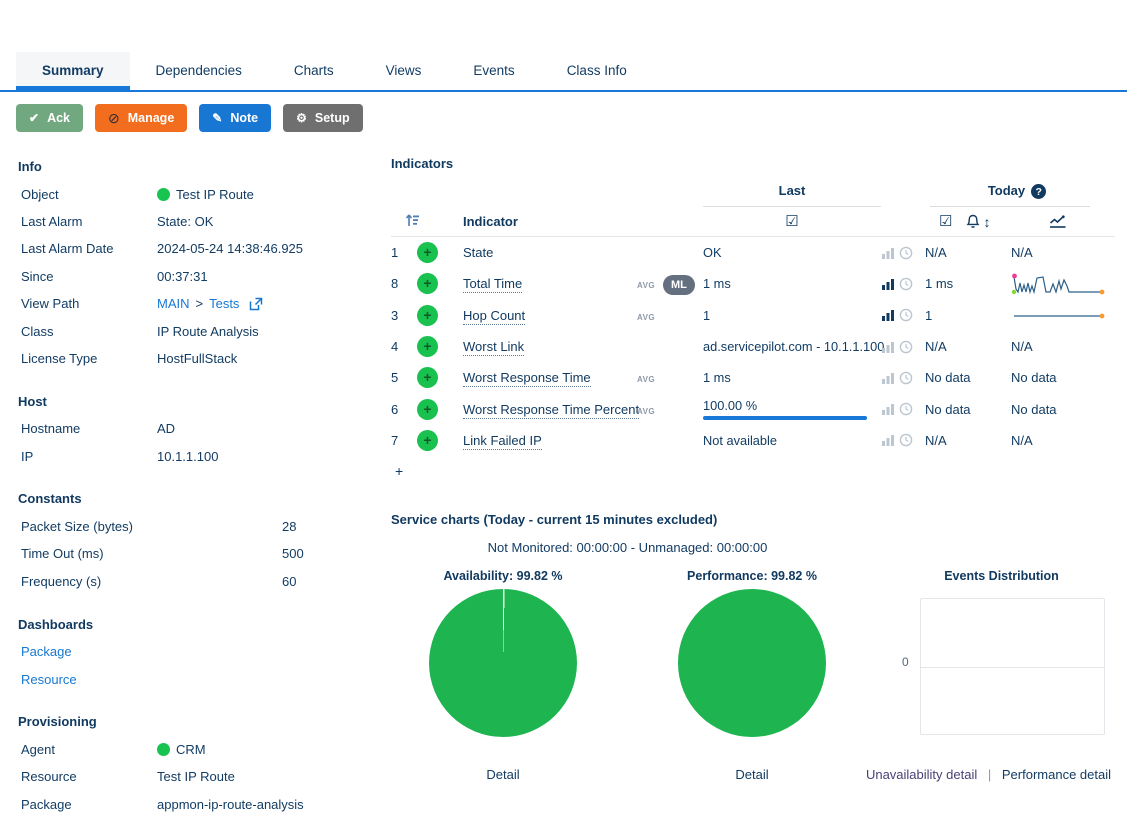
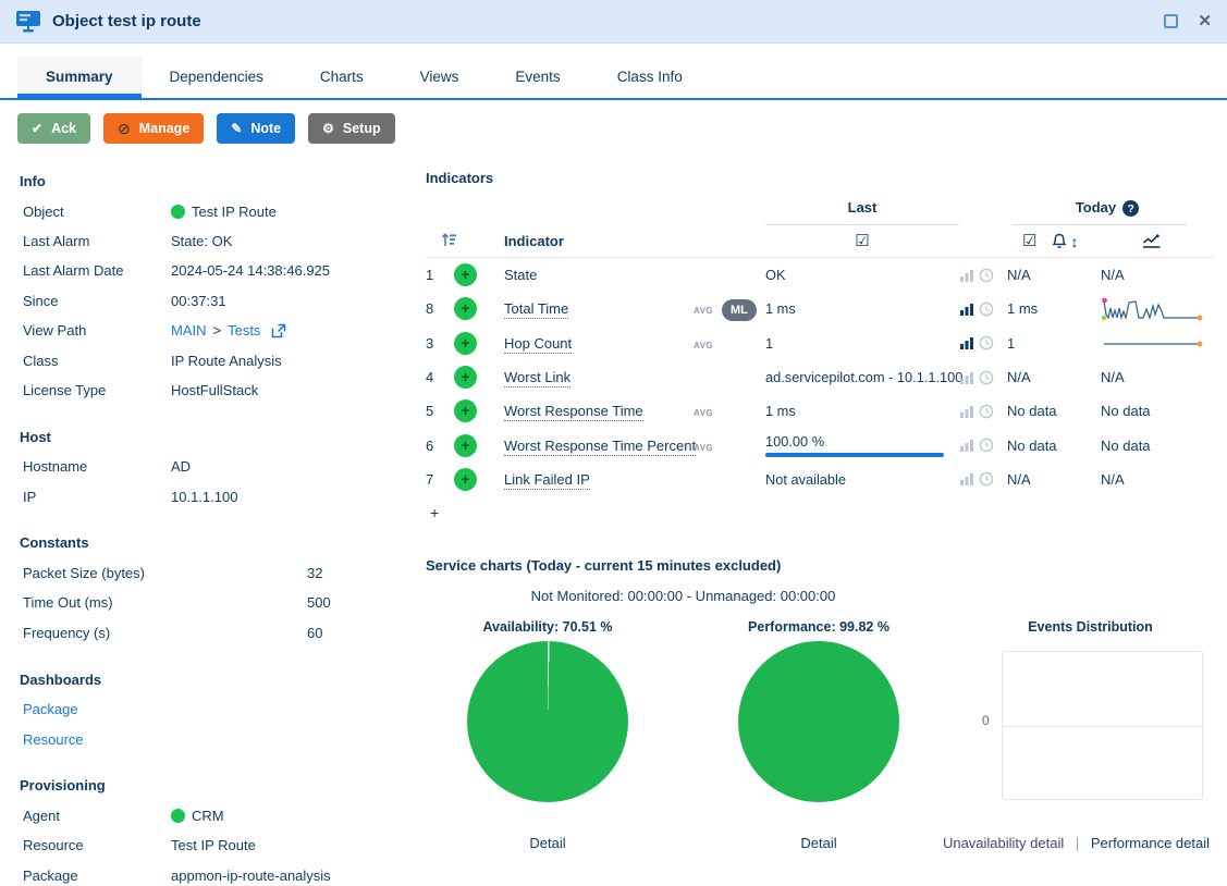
+ Object test ip route
+ ✕
  Summary
  Dependencies
  Charts
  Views
  Events
  Class Info
  ✔
  Ack
  ⊘
  Manage
  ✎
  Note
  ⚙
  Setup
  Info
  Object
  Test IP Route
  Last Alarm
  State: OK
  Last Alarm Date
  2024-05-24 14:38:46.925
  Since
  00:37:31
  View Path
  MAIN
  >
  Tests
  Class
  IP Route Analysis
  License Type
  HostFullStack
  Host
  Hostname
  AD
  IP
  10.1.1.100
  Constants
  Packet Size (bytes)
- 28
+ 32
  Time Out (ms)
  500
  Frequency (s)
  60
  Dashboards
  Package
  Resource
  Provisioning
  Agent
  CRM
  Resource
  Test IP Route
  Package
  appmon-ip-route-analysis
  Indicators
  Last
  Today
  ?
  Indicator
  ☑
  ☑
  ↕
  1
  +
  State
  OK
  N/A
  N/A
  8
  +
  Total Time
  AVG
  ML
  1 ms
  1 ms
  3
  +
  Hop Count
  AVG
  1
  1
  4
  +
  Worst Link
  ad.servicepilot.com - 10.1.1.100
  N/A
  N/A
  5
  +
  Worst Response Time
  AVG
  1 ms
  No data
  No data
  6
  +
  Worst Response Time Percent
  AVG
  100.00 %
  No data
  No data
  7
  +
  Link Failed IP
  Not available
  N/A
  N/A
  +
  Service charts (Today - current 15 minutes excluded)
  Not Monitored: 00:00:00 - Unmanaged: 00:00:00
- Availability: 99.82 %
+ Availability: 70.51 %
  Detail
  Performance: 99.82 %
  Detail
  Events Distribution
  0
  Unavailability detail | Performance detail
